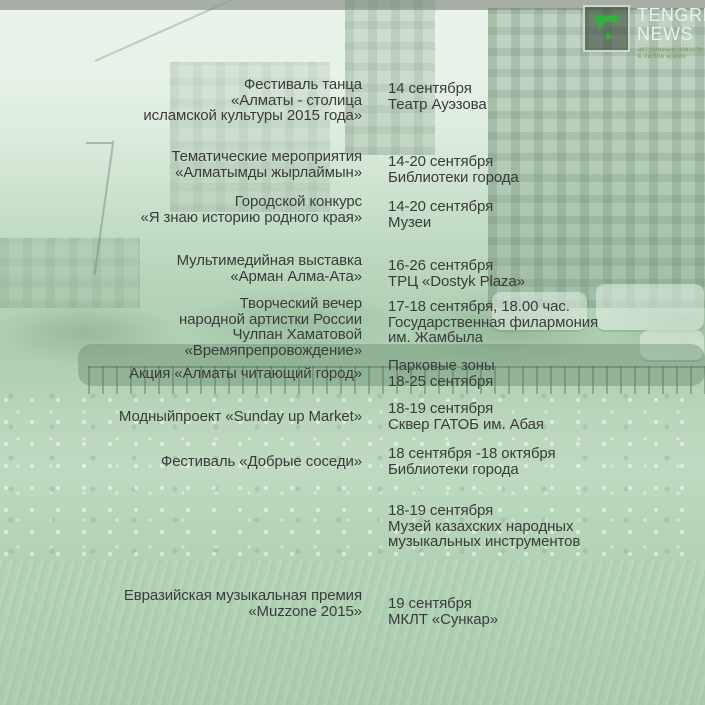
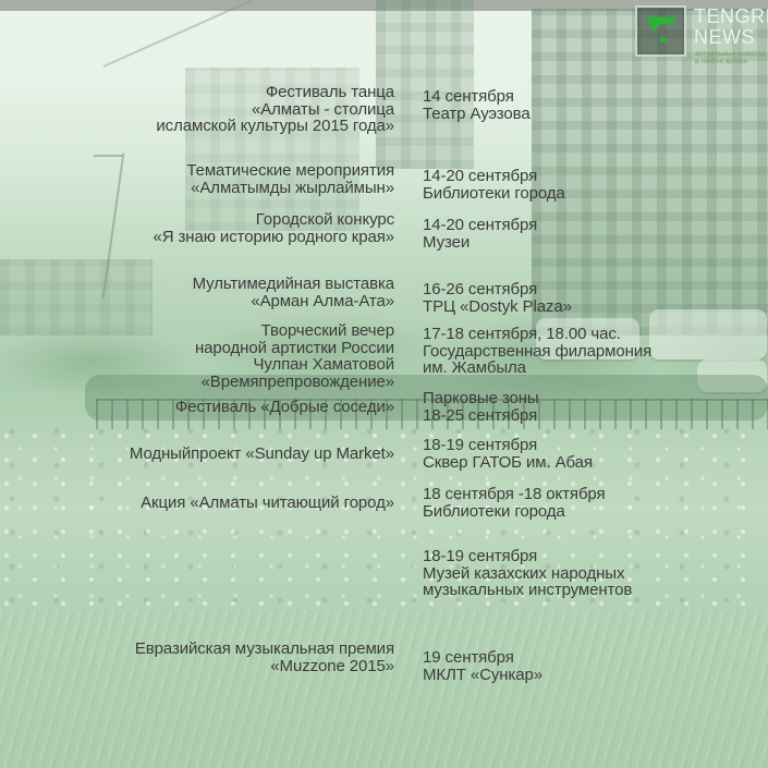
  TENGR NEWS
  Фестиваль танца
  «Алматы - столица
  исламской культуры 2015 года»
  14 сентября
  Театр Ауэзова
  Тематические мероприятия
  «Алматымды жырлаймын»
  14-20 сентября
  Библиотеки города
  Городской конкурс
  «Я знаю историю родного края»
  14-20 сентября
  Музеи
  Мультимедийная выставка
  «Арман Алма-Ата»
  16-26 сентября
  ТРЦ «Dostyk Plaza»
  Творческий вечер
  народной артистки России
  Чулпан Хаматовой
  «Времяпрепровождение»
  17-18 сентября, 18.00 час.
  Государственная филармония
  им. Жамбыла
- Акция «Алматы читающий город»
+ Фестиваль «Добрые соседи»
  Парковые зоны
  18-25 сентября
  Модныйпроект «Sunday up Market»
  18-19 сентября
  Сквер ГАТОБ им. Абая
- Фестиваль «Добрые соседи»
+ Акция «Алматы читающий город»
  18 сентября -18 октября
  Библиотеки города
  18-19 сентября
  Музей казахских народных
  музыкальных инструментов
  Евразийская музыкальная премия
  «Muzzone 2015»
  19 сентября
  МКЛТ «Сункар»
